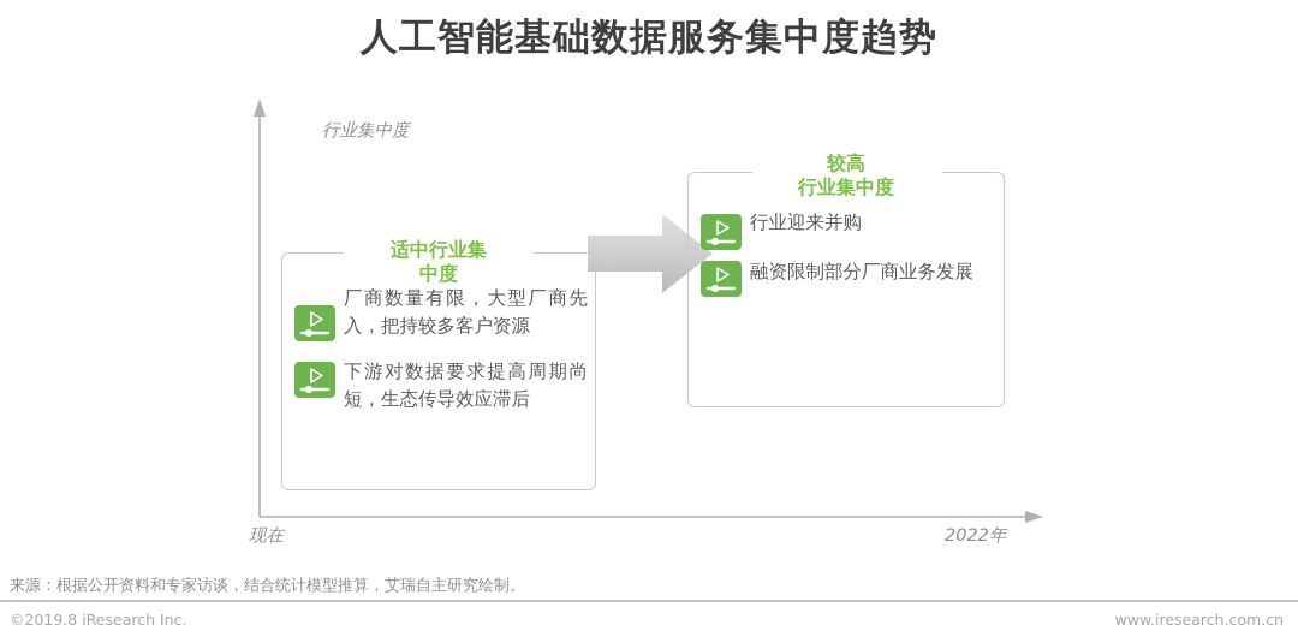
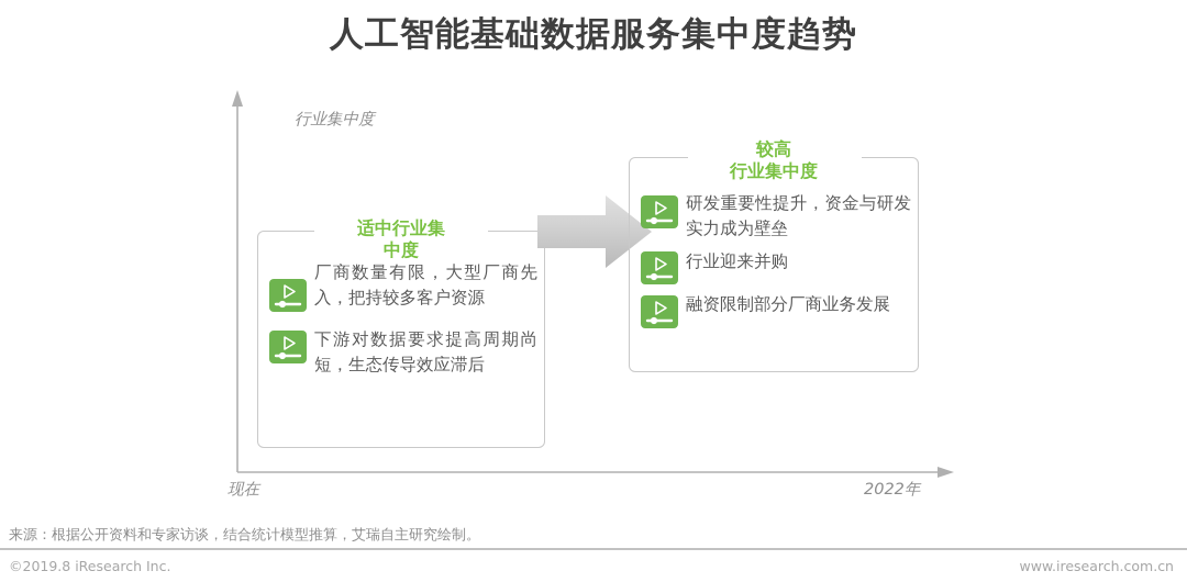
  人工智能基础数据服务集中度趋势
  行业集中度
  现在
  2022年
  适中行业集
  中度
  厂商数量有限，大型厂商先入，把持较多客户资源
  下游对数据要求提高周期尚短，生态传导效应滞后
  较高
  行业集中度
+ 研发重要性提升，资金与研发实力成为壁垒
  行业迎来并购
  融资限制部分厂商业务发展
  来源：根据公开资料和专家访谈，结合统计模型推算，艾瑞自主研究绘制。
  ©2019.8 iResearch Inc.
  www.iresearch.com.cn
